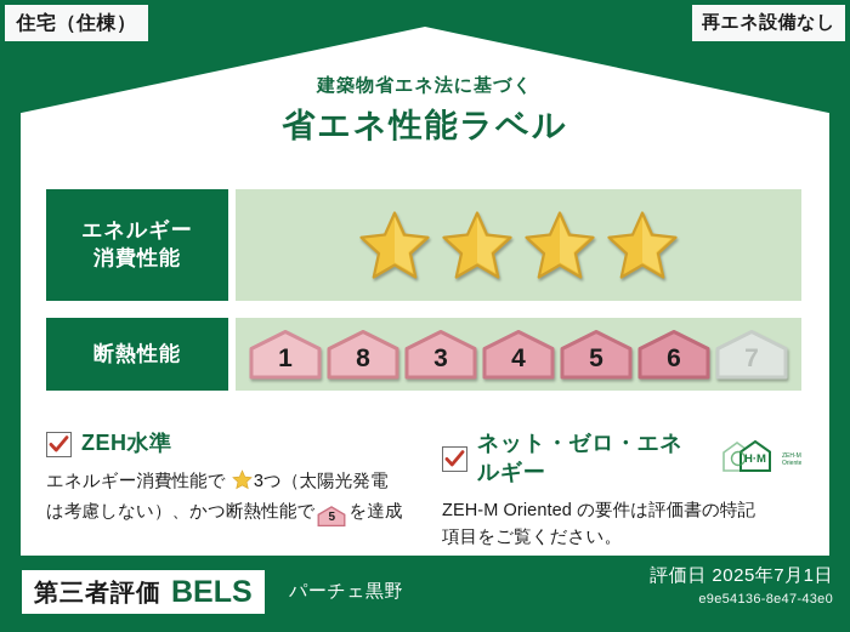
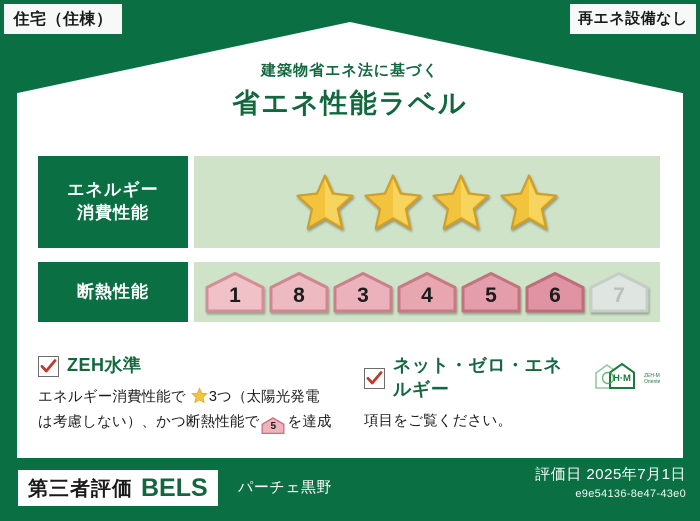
  住宅（住棟）
  再エネ設備なし
  建築物省エネ法に基づく
  省エネ性能ラベル
  エネルギー
  消費性能
  断熱性能
  1
  8
  3
  4
  5
  6
  7
  ZEH水準
  エネルギー消費性能で 3つ（太陽光発電
  は考慮しない）、かつ断熱性能で
  5
  を達成
  ネット・ゼロ・エネルギー
  H·M
- ZEH-M Oriented の要件は評価書の特記
  項目をご覧ください。
  第三者評価
  BELS
  パーチェ黒野
  評価日 2025年7月1日
  e9e54136-8e47-43e0
